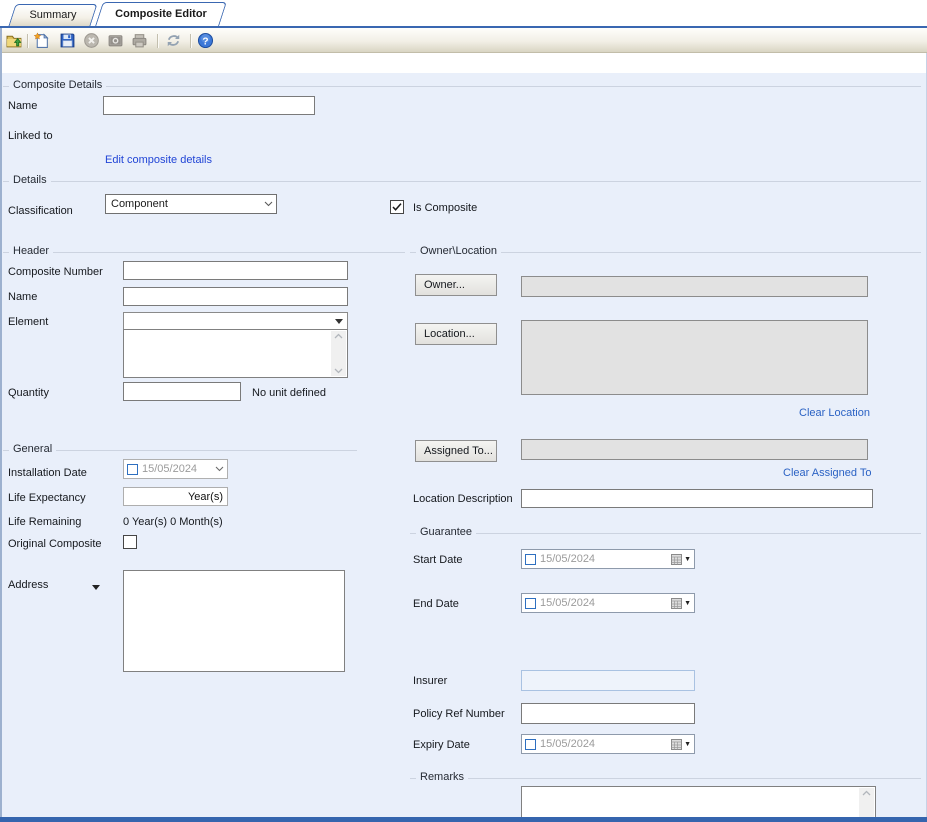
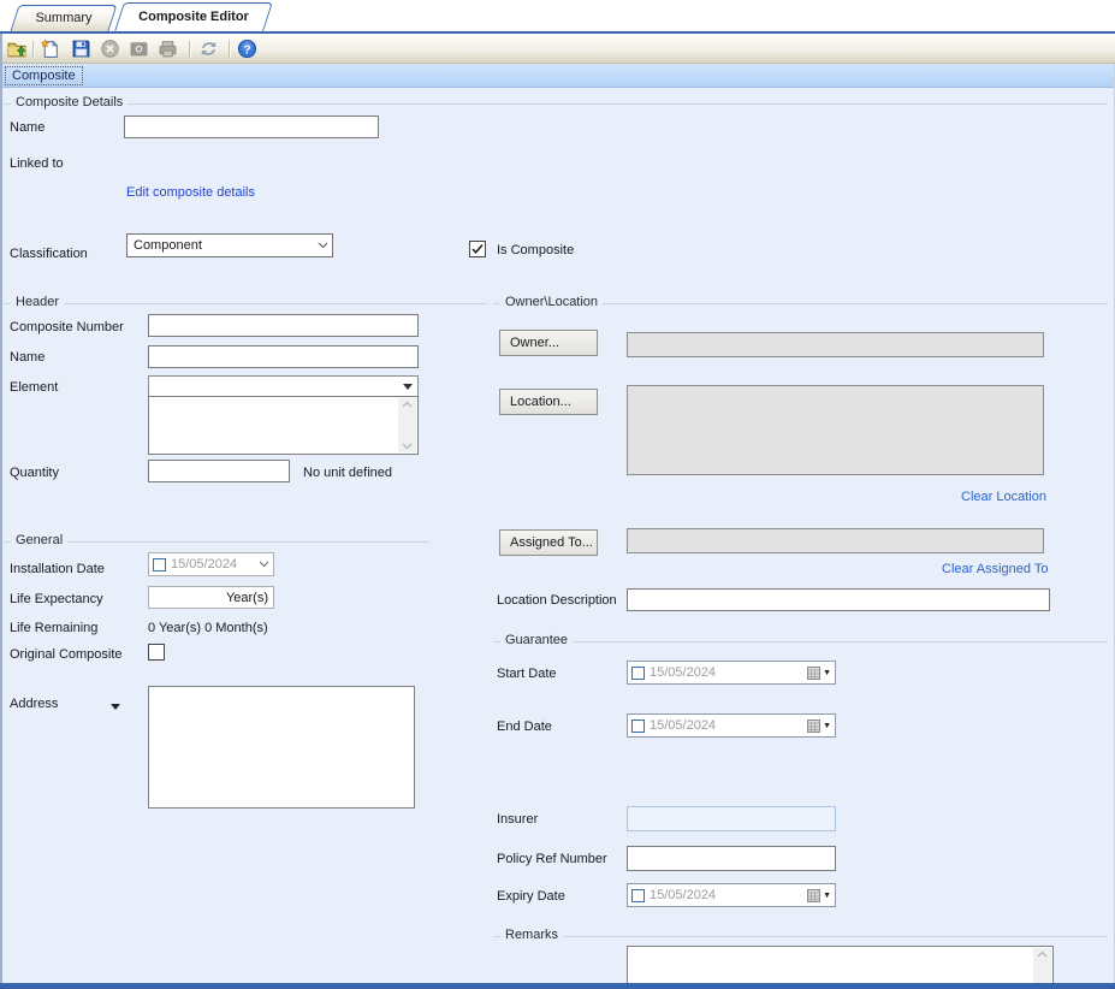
  Summary
  Composite Editor
  ?
+ Composite
  Composite Details
- Details
  Header
  Owner\Location
  General
  Guarantee
  Remarks
  Name
  Linked to
  Edit composite details
  Classification
  Component
  Is Composite
  Composite Number
  Name
  Element
  Quantity
  No unit defined
  Owner...
  Location...
  Clear Location
  Assigned To...
  Clear Assigned To
  Location Description
  Installation Date
  15/05/2024
  Life Expectancy
  Year(s)
  Life Remaining
  0 Year(s) 0 Month(s)
  Original Composite
  Address
  Start Date
  15/05/2024
  End Date
  15/05/2024
  Insurer
  Policy Ref Number
  Expiry Date
  15/05/2024
